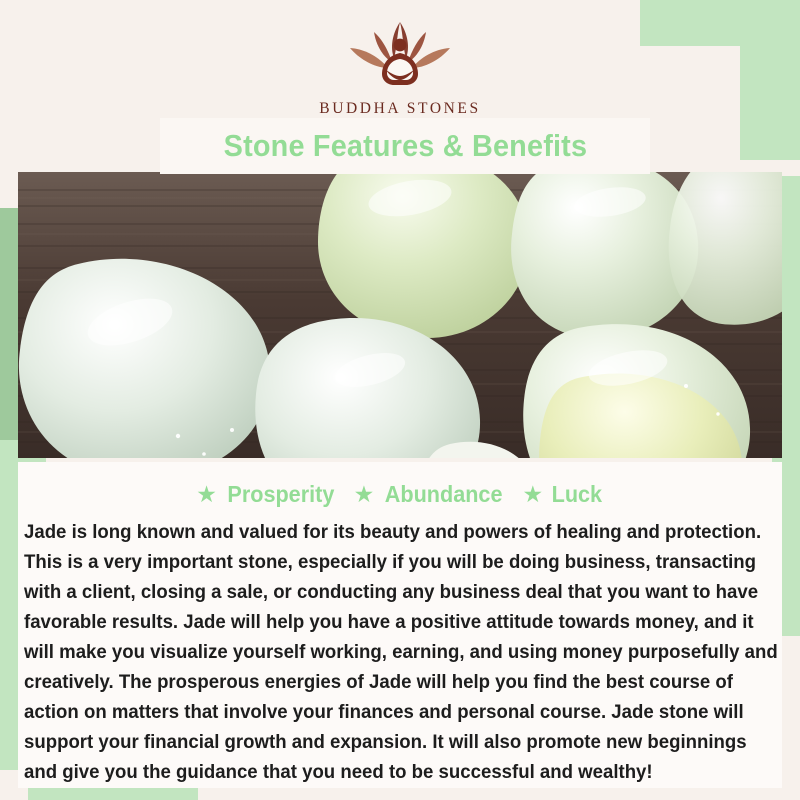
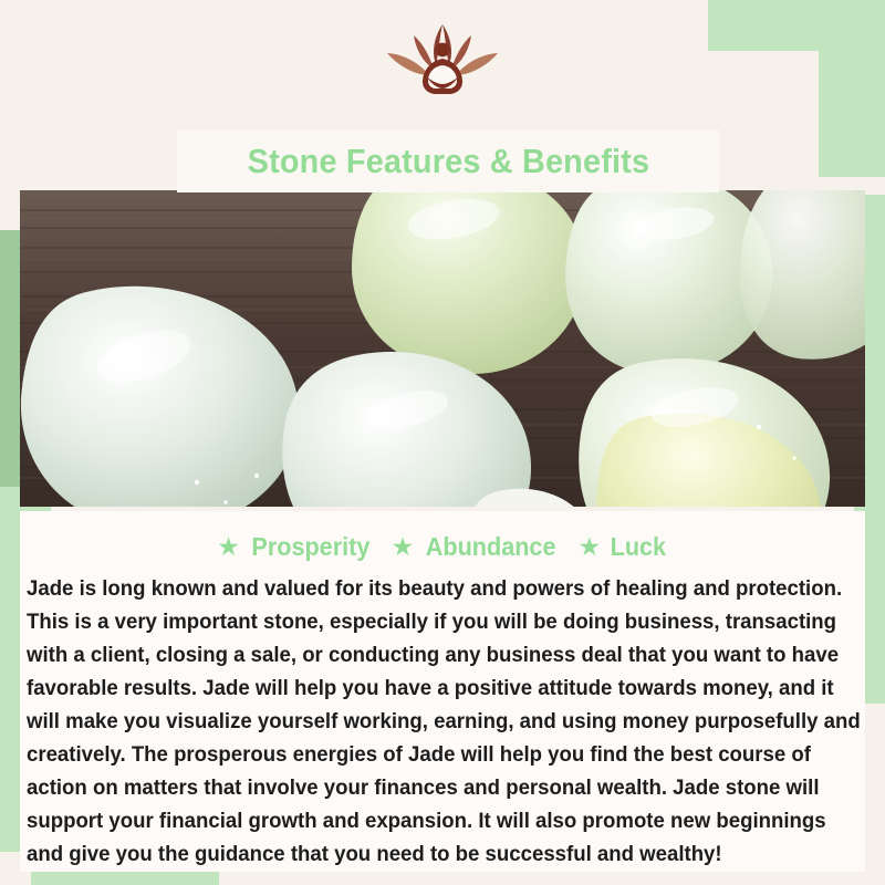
- BUDDHA STONES
  Stone Features & Benefits
  ★
  Prosperity
  ★
  Abundance
  ★
  Luck
- Jade is long known and valued for its beauty and powers of healing and protection. This is a very important stone, especially if you will be doing business, transacting with a client, closing a sale, or conducting any business deal that you want to have favorable results. Jade will help you have a positive attitude towards money, and it will make you visualize yourself working, earning, and using money purposefully and creatively. The prosperous energies of Jade will help you find the best course of action on matters that involve your finances and personal course. Jade stone will support your financial growth and expansion. It will also promote new beginnings and give you the guidance that you need to be successful and wealthy!
+ Jade is long known and valued for its beauty and powers of healing and protection. This is a very important stone, especially if you will be doing business, transacting with a client, closing a sale, or conducting any business deal that you want to have favorable results. Jade will help you have a positive attitude towards money, and it will make you visualize yourself working, earning, and using money purposefully and creatively. The prosperous energies of Jade will help you find the best course of action on matters that involve your finances and personal wealth. Jade stone will support your financial growth and expansion. It will also promote new beginnings and give you the guidance that you need to be successful and wealthy!
